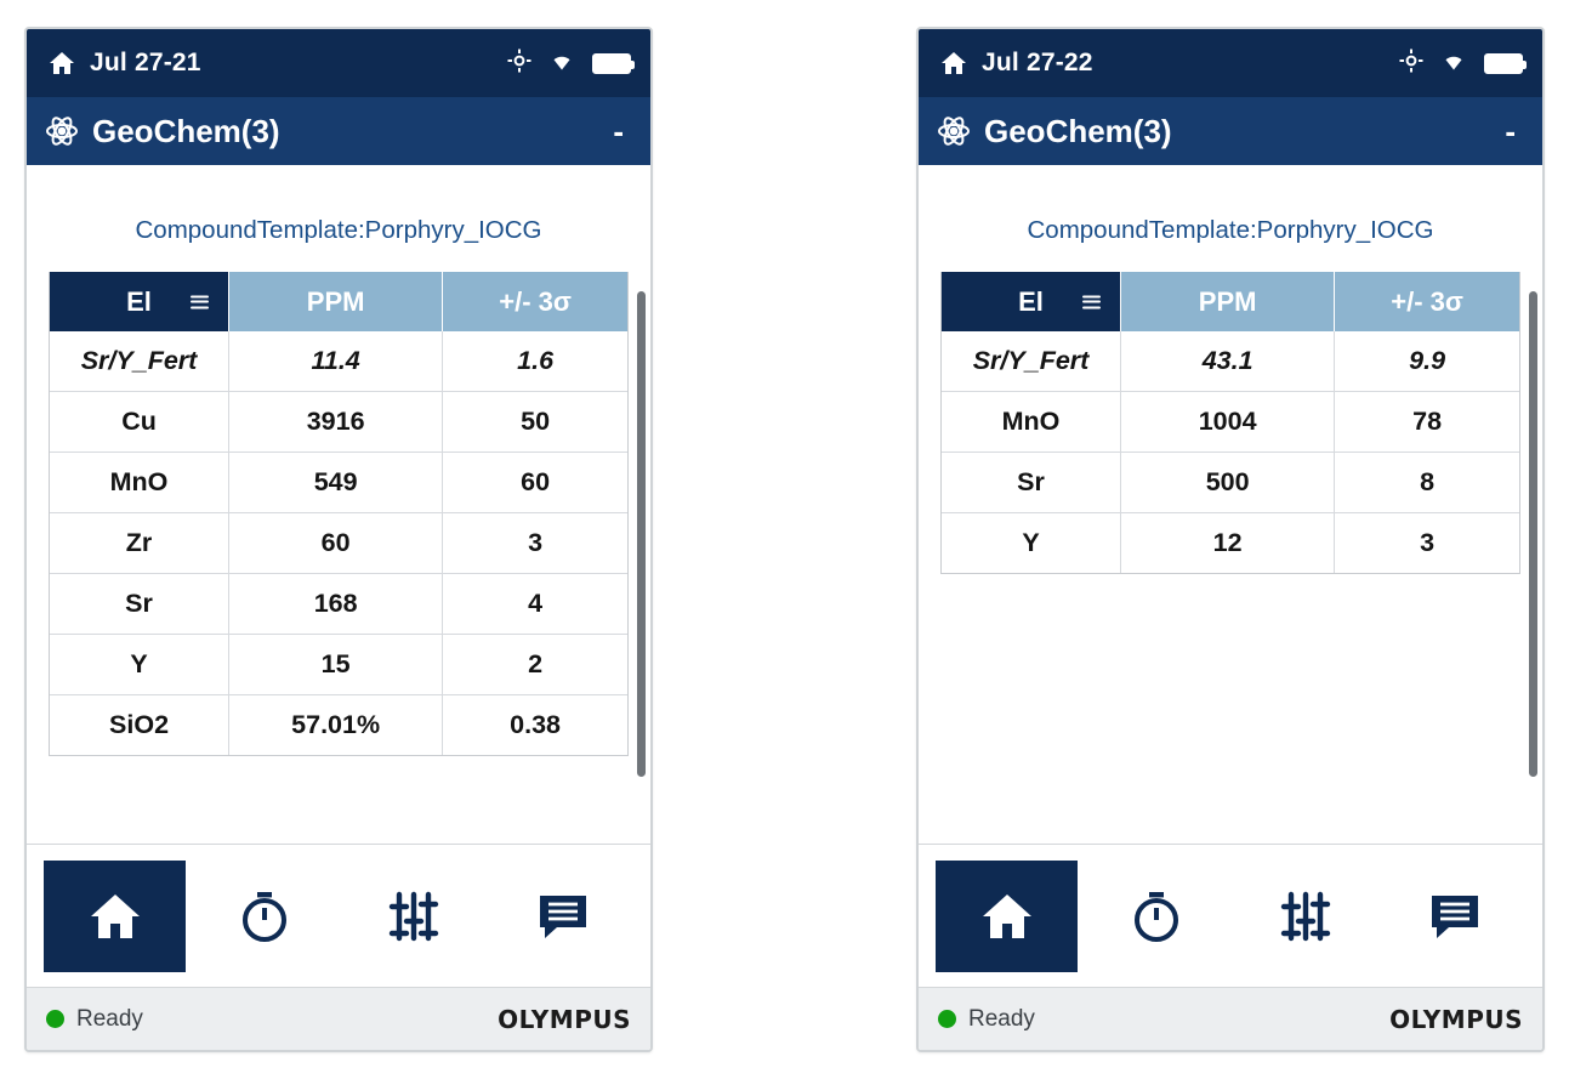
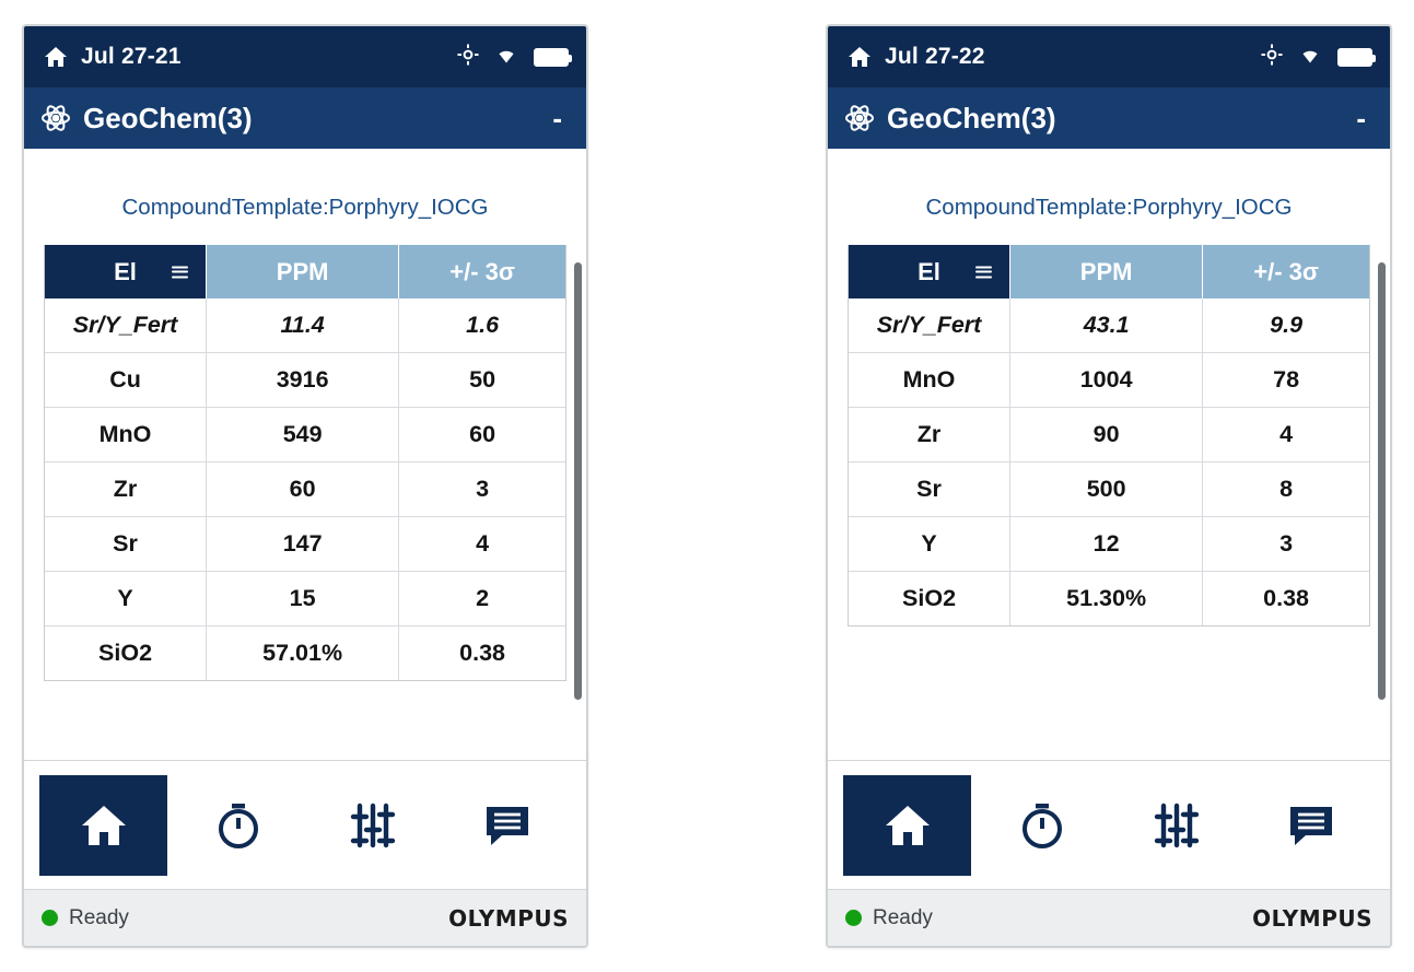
  Jul 27-21
  GeoChem(3)
  -
  CompoundTemplate:Porphyry_IOCG
  El	PPM	+/- 3σ
  Sr/Y_Fert	11.4	1.6
  Cu	3916	50
  MnO	549	60
  Zr	60	3
- Sr	168	4
+ Sr	147	4
  Y	15	2
  SiO2	57.01%	0.38
  Ready
  OLYMPUS
  Jul 27-22
  GeoChem(3)
  -
  CompoundTemplate:Porphyry_IOCG
  El	PPM	+/- 3σ
  Sr/Y_Fert	43.1	9.9
  MnO	1004	78
+ Zr	90	4
  Sr	500	8
  Y	12	3
+ SiO2	51.30%	0.38
  Ready
  OLYMPUS
